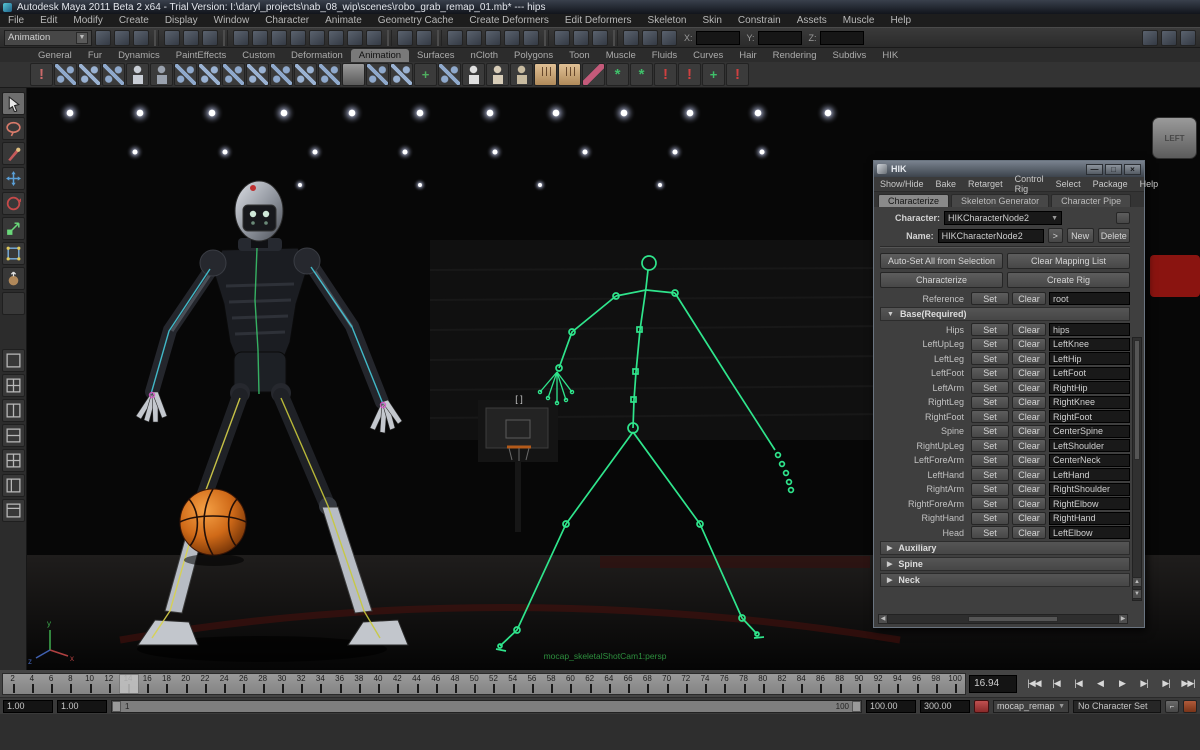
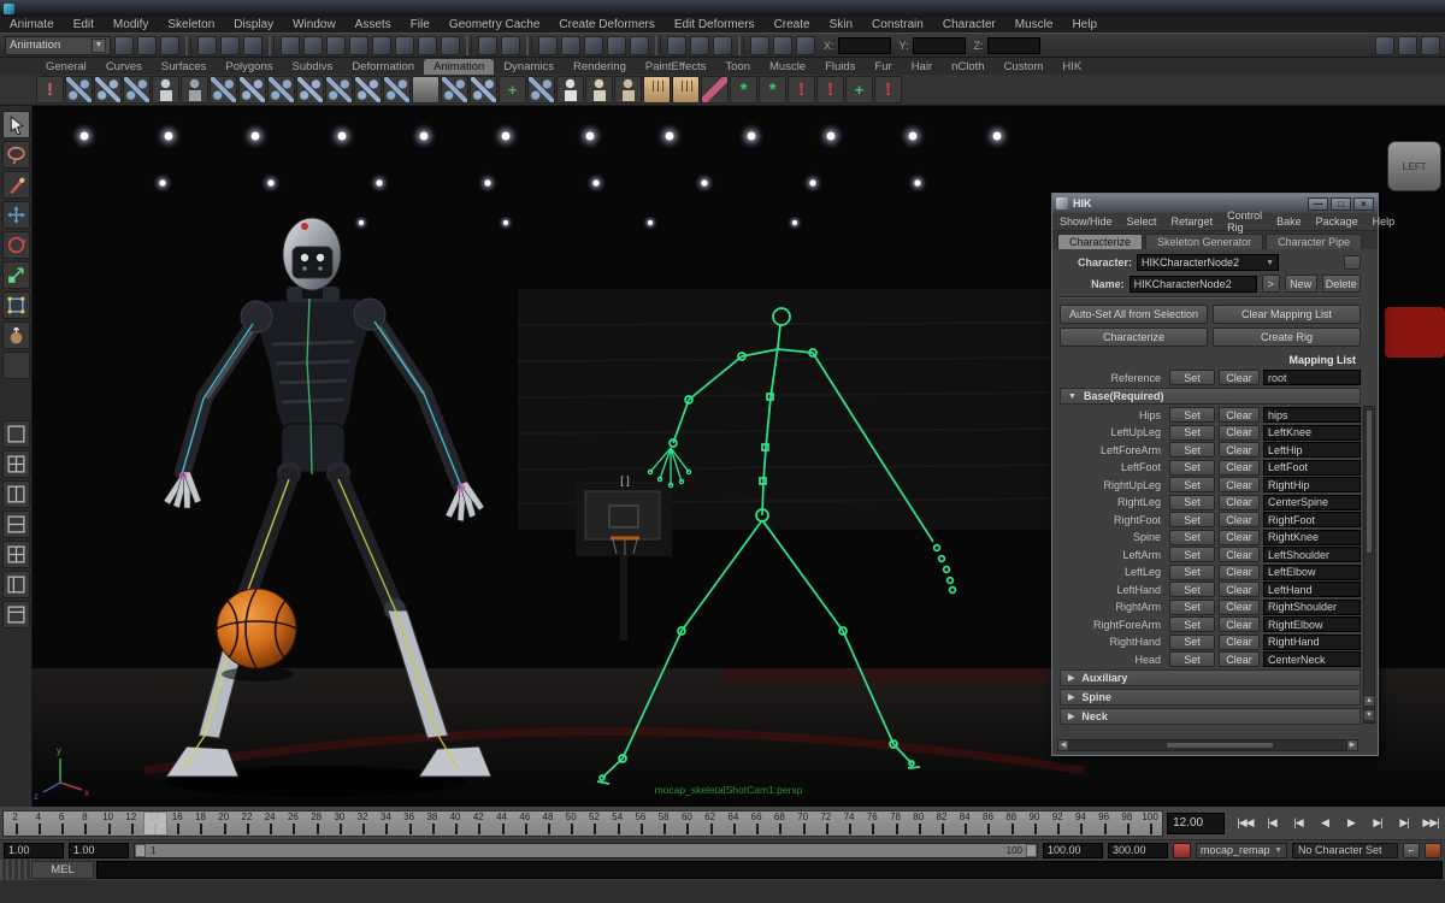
- Autodesk Maya 2011 Beta 2 x64 - Trial Version: I:\daryl_projects\nab_08_wip\scenes\robo_grab_remap_01.mb* --- hips
- File
+ Animate
  Edit
  Modify
- Create
+ Skeleton
  Display
  Window
- Character
+ Assets
- Animate
+ File
  Geometry Cache
  Create Deformers
  Edit Deformers
- Skeleton
+ Create
  Skin
  Constrain
- Assets
+ Character
  Muscle
  Help
  Animation
  X:
  Y:
  Z:
  General
- Fur
+ Curves
- Dynamics
+ Surfaces
- PaintEffects
+ Polygons
- Custom
+ Subdivs
  Deformation
  Animation
- Surfaces
+ Dynamics
- nCloth
+ Rendering
- Polygons
+ PaintEffects
  Toon
  Muscle
  Fluids
- Curves
+ Fur
  Hair
- Rendering
+ nCloth
- Subdivs
+ Custom
  HIK
  !
  +
  *
  *
  !
  !
  +
  !
  [ ]
  mocap_skeletalShotCam1:persp
  y
  x
  z
  LEFT
  HIK
  —
  □
  ×
  Show/Hide
- Bake
+ Select
  Retarget
  Control Rig
- Select
+ Bake
  Package
  Help
  Characterize
  Skeleton Generator
  Character Pipe
  Character:
  HIKCharacterNode2
  Name:
  HIKCharacterNode2
  >
  New
  Delete
  Auto-Set All from Selection
  Clear Mapping List
  Characterize
  Create Rig
+ Mapping List
  Reference
  Set
  Clear
  root
  Base(Required)
  Hips
  Set
  Clear
  hips
  LeftUpLeg
  Set
  Clear
  LeftKnee
- LeftLeg
+ LeftForeArm
  Set
  Clear
  LeftHip
  LeftFoot
  Set
  Clear
  LeftFoot
- LeftArm
+ RightUpLeg
  Set
  Clear
  RightHip
  RightLeg
  Set
  Clear
- RightKnee
+ CenterSpine
  RightFoot
  Set
  Clear
  RightFoot
  Spine
  Set
  Clear
- CenterSpine
+ RightKnee
- RightUpLeg
+ LeftArm
  Set
  Clear
  LeftShoulder
- LeftForeArm
+ LeftLeg
  Set
  Clear
- CenterNeck
+ LeftElbow
  LeftHand
  Set
  Clear
  LeftHand
  RightArm
  Set
  Clear
  RightShoulder
  RightForeArm
  Set
  Clear
  RightElbow
  RightHand
  Set
  Clear
  RightHand
  Head
  Set
  Clear
- LeftElbow
+ CenterNeck
  Auxiliary
  Spine
  Neck
  2
  4
  6
  8
  10
  12
  14
  16
  18
  20
  22
  24
  26
  28
  30
  32
  34
  36
  38
  40
  42
  44
  46
  48
  50
  52
  54
  56
  58
  60
  62
  64
  66
  68
  70
  72
  74
  76
  78
  80
  82
  84
  86
  88
  90
  92
  94
  96
  98
  100
- 16.94
+ 12.00
  |◀◀
  |◀
  |◀
  ◀
  ▶
  ▶|
  ▶|
  ▶▶|
  1.00
  1.00
  1
  100
  100.00
  300.00
  mocap_remap
  No Character Set
  ⌐
+ MEL
